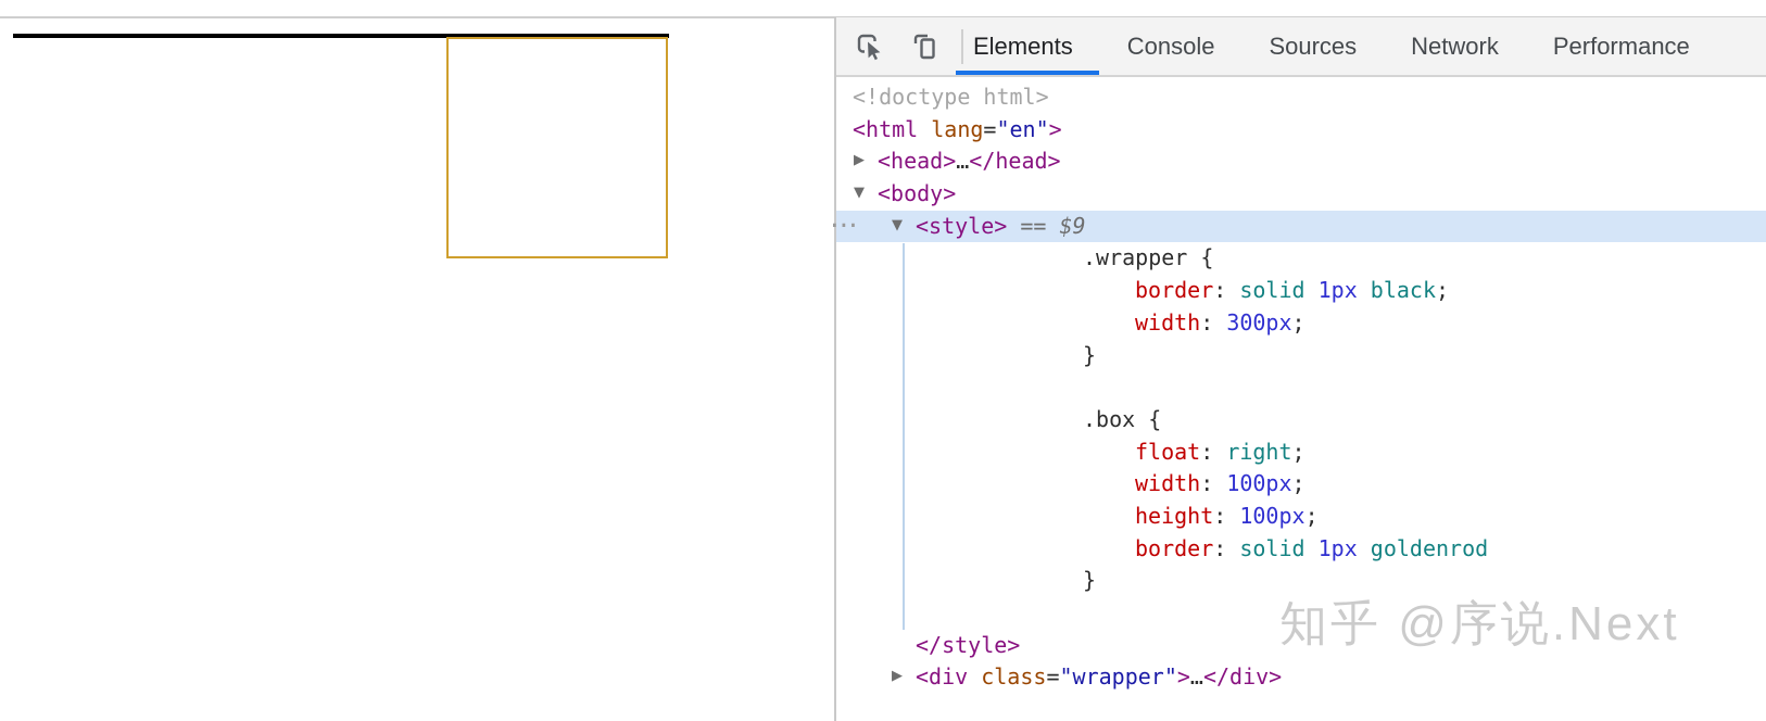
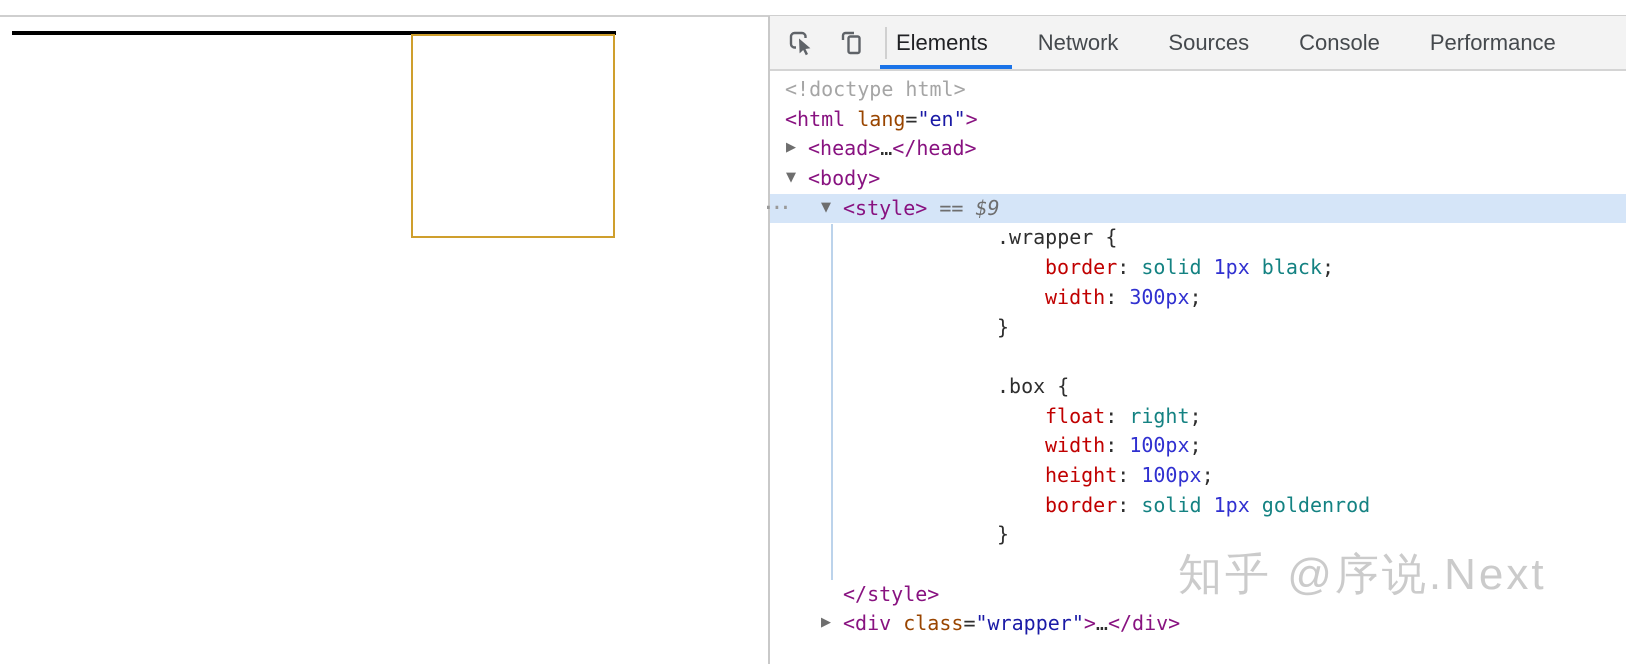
  Elements
- Console
+ Network
  Sources
- Network
+ Console
  Performance
  <!doctype html>
  <html lang="en">
  ▶
  <head>…</head>
  ▼
  <body>
  ⋯
  ▼
  <style> == $9
  .wrapper {
  border: solid 1px black;
  width: 300px;
  }
  .box {
  float: right;
  width: 100px;
  height: 100px;
  border: solid 1px goldenrod
  }
  </style>
  ▶
  <div class="wrapper">…</div>
  知乎 @序说.Next
